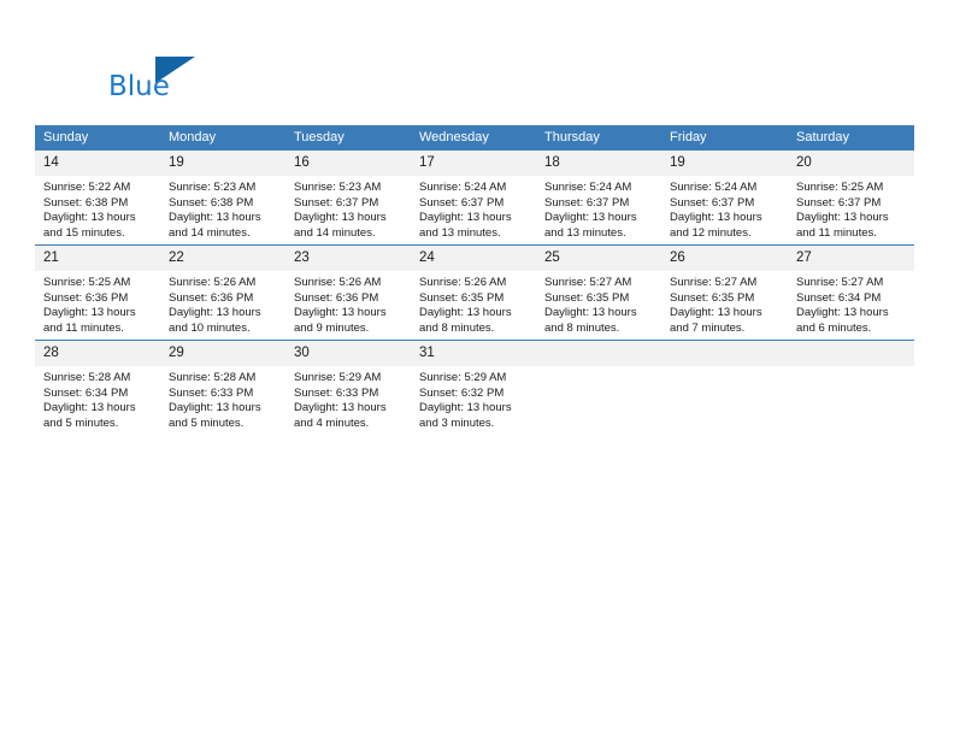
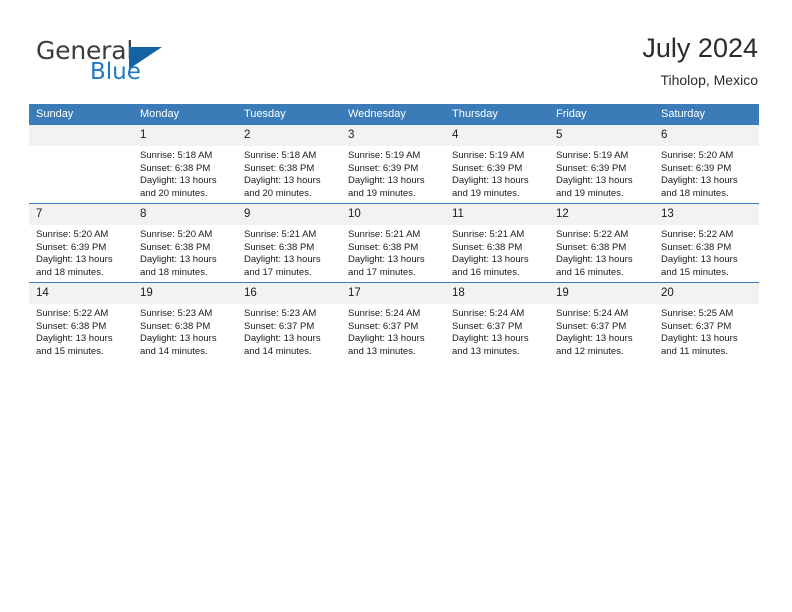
+ General
  Blue
+ July 2024
+ Tiholop, Mexico
  Sunday	Monday	Tuesday	Wednesday	Thursday	Friday	Saturday
+ 	1Sunrise: 5:18 AMSunset: 6:38 PMDaylight: 13 hoursand 20 minutes.	2Sunrise: 5:18 AMSunset: 6:38 PMDaylight: 13 hoursand 20 minutes.	3Sunrise: 5:19 AMSunset: 6:39 PMDaylight: 13 hoursand 19 minutes.	4Sunrise: 5:19 AMSunset: 6:39 PMDaylight: 13 hoursand 19 minutes.	5Sunrise: 5:19 AMSunset: 6:39 PMDaylight: 13 hoursand 19 minutes.	6Sunrise: 5:20 AMSunset: 6:39 PMDaylight: 13 hoursand 18 minutes.
+ 7Sunrise: 5:20 AMSunset: 6:39 PMDaylight: 13 hoursand 18 minutes.	8Sunrise: 5:20 AMSunset: 6:38 PMDaylight: 13 hoursand 18 minutes.	9Sunrise: 5:21 AMSunset: 6:38 PMDaylight: 13 hoursand 17 minutes.	10Sunrise: 5:21 AMSunset: 6:38 PMDaylight: 13 hoursand 17 minutes.	11Sunrise: 5:21 AMSunset: 6:38 PMDaylight: 13 hoursand 16 minutes.	12Sunrise: 5:22 AMSunset: 6:38 PMDaylight: 13 hoursand 16 minutes.	13Sunrise: 5:22 AMSunset: 6:38 PMDaylight: 13 hoursand 15 minutes.
  14Sunrise: 5:22 AMSunset: 6:38 PMDaylight: 13 hoursand 15 minutes.	19Sunrise: 5:23 AMSunset: 6:38 PMDaylight: 13 hoursand 14 minutes.	16Sunrise: 5:23 AMSunset: 6:37 PMDaylight: 13 hoursand 14 minutes.	17Sunrise: 5:24 AMSunset: 6:37 PMDaylight: 13 hoursand 13 minutes.	18Sunrise: 5:24 AMSunset: 6:37 PMDaylight: 13 hoursand 13 minutes.	19Sunrise: 5:24 AMSunset: 6:37 PMDaylight: 13 hoursand 12 minutes.	20Sunrise: 5:25 AMSunset: 6:37 PMDaylight: 13 hoursand 11 minutes.
- 21Sunrise: 5:25 AMSunset: 6:36 PMDaylight: 13 hoursand 11 minutes.	22Sunrise: 5:26 AMSunset: 6:36 PMDaylight: 13 hoursand 10 minutes.	23Sunrise: 5:26 AMSunset: 6:36 PMDaylight: 13 hoursand 9 minutes.	24Sunrise: 5:26 AMSunset: 6:35 PMDaylight: 13 hoursand 8 minutes.	25Sunrise: 5:27 AMSunset: 6:35 PMDaylight: 13 hoursand 8 minutes.	26Sunrise: 5:27 AMSunset: 6:35 PMDaylight: 13 hoursand 7 minutes.	27Sunrise: 5:27 AMSunset: 6:34 PMDaylight: 13 hoursand 6 minutes.
- 28Sunrise: 5:28 AMSunset: 6:34 PMDaylight: 13 hoursand 5 minutes.	29Sunrise: 5:28 AMSunset: 6:33 PMDaylight: 13 hoursand 5 minutes.	30Sunrise: 5:29 AMSunset: 6:33 PMDaylight: 13 hoursand 4 minutes.	31Sunrise: 5:29 AMSunset: 6:32 PMDaylight: 13 hoursand 3 minutes.
